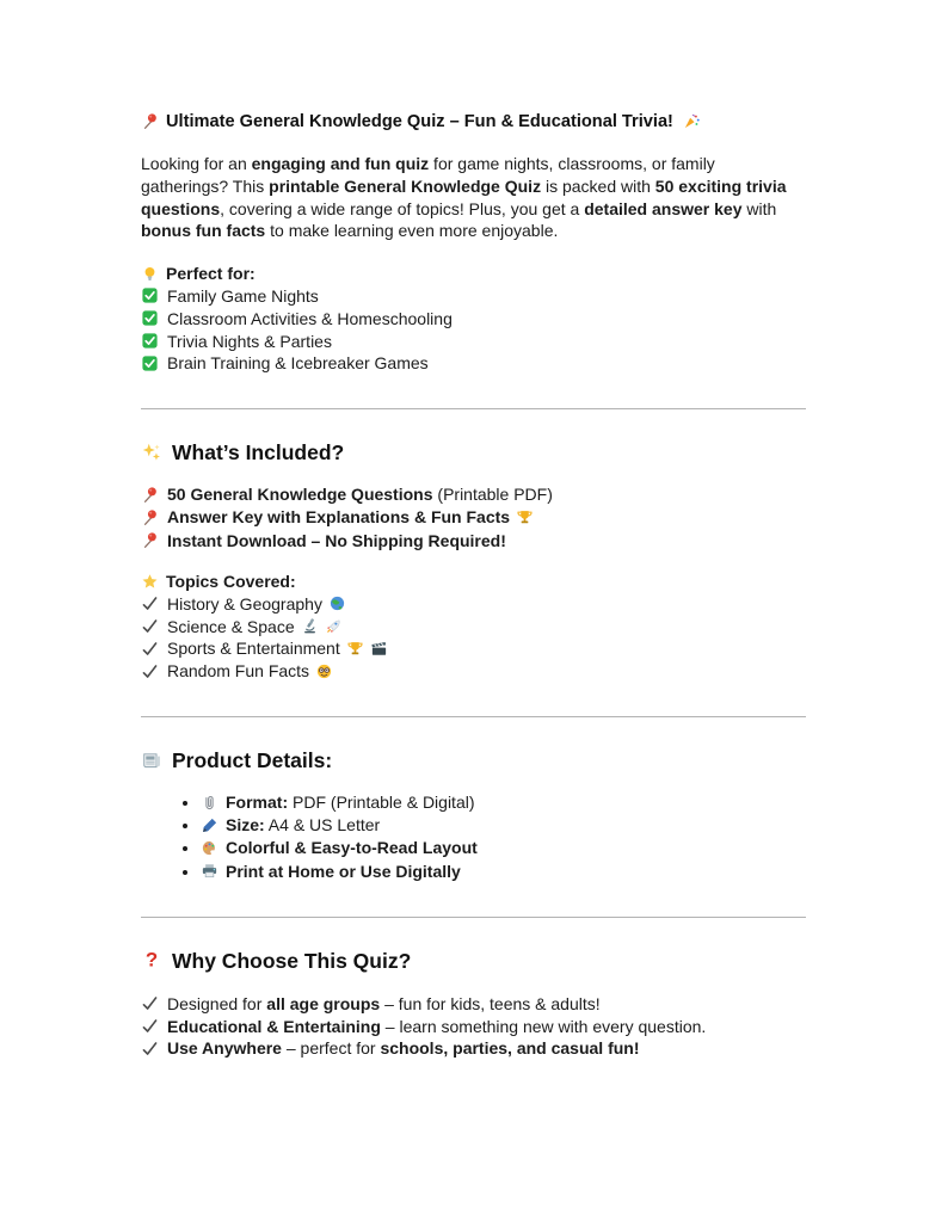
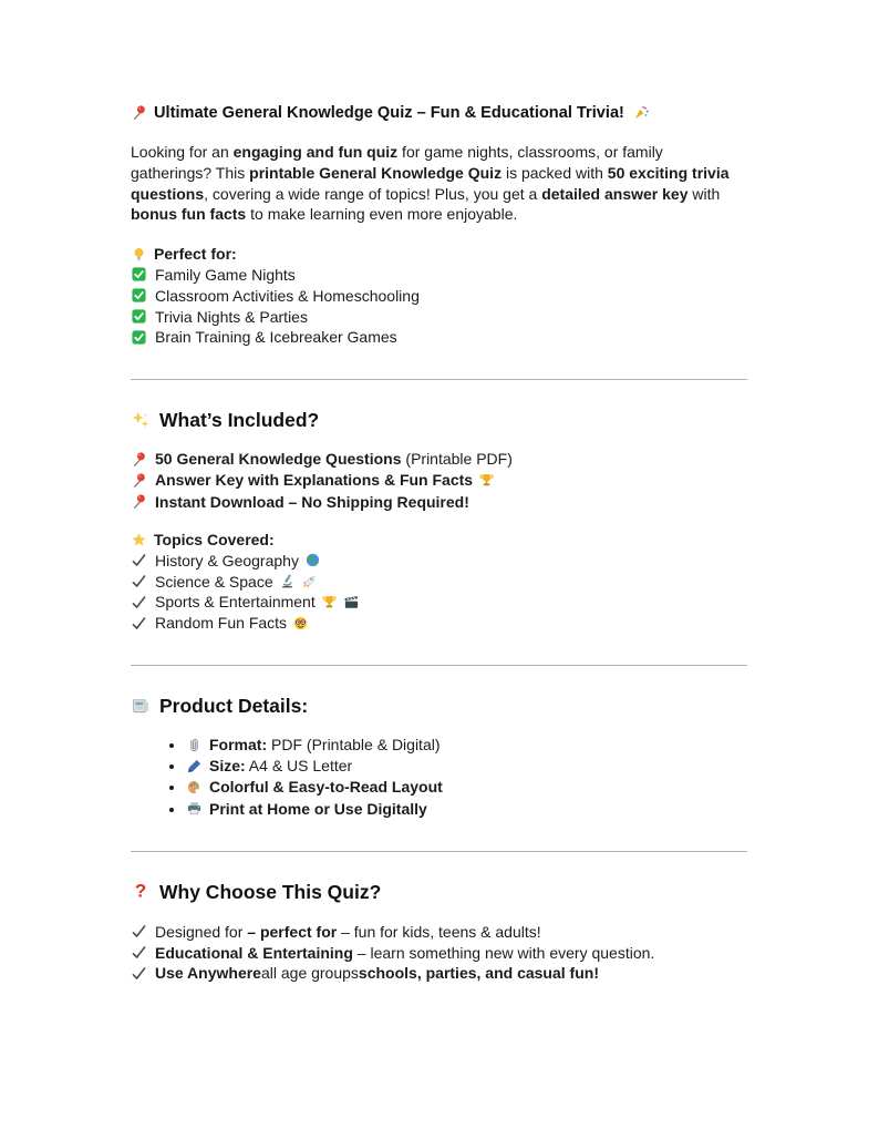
  Ultimate General Knowledge Quiz – Fun & Educational Trivia!
  Looking for an engaging and fun quiz for game nights, classrooms, or family gatherings? This printable General Knowledge Quiz is packed with 50 exciting trivia questions, covering a wide range of topics! Plus, you get a detailed answer key with bonus fun facts to make learning even more enjoyable.
  Perfect for:
  Family Game Nights
  Classroom Activities & Homeschooling
  Trivia Nights & Parties
  Brain Training & Icebreaker Games
  What’s Included?
  50 General Knowledge Questions (Printable PDF)
  Answer Key with Explanations & Fun Facts
  Instant Download – No Shipping Required!
  Topics Covered:
  History & Geography
  Science & Space
  Sports & Entertainment
  Random Fun Facts
  Product Details:
  Format: PDF (Printable & Digital)
  Size: A4 & US Letter
  Colorful & Easy-to-Read Layout
  Print at Home or Use Digitally
  Why Choose This Quiz?
- Designed for all age groups – fun for kids, teens & adults!
+ Designed for – perfect for – fun for kids, teens & adults!
  Educational & Entertaining – learn something new with every question.
- Use Anywhere – perfect for schools, parties, and casual fun!
+ Use Anywhereall age groupsschools, parties, and casual fun!
